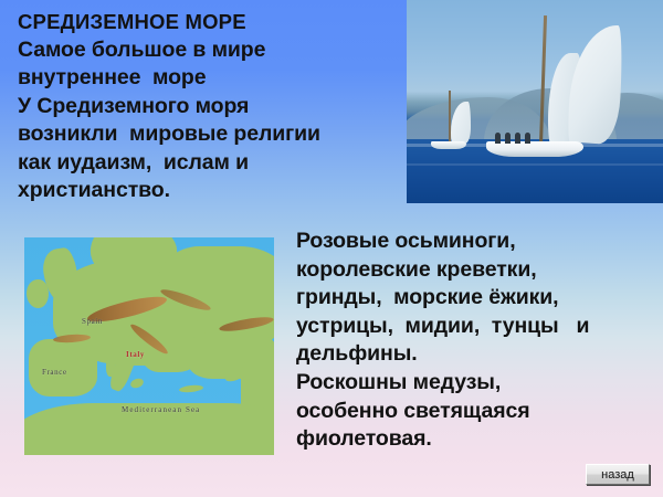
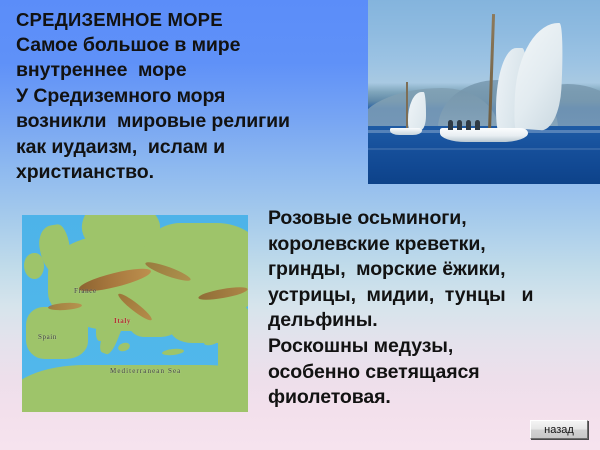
  СРЕДИЗЕМНОЕ МОРЕ
  Самое большое в мире
  внутреннее море
  У Средиземного моря
  возникли мировые религии
  как иудаизм, ислам и
  христианство.
- Spain
+ France
  Italy
- France
+ Spain
  Mediterranean Sea
  Розовые осьминоги,
  королевские креветки,
  гринды, морские ёжики,
  устрицы, мидии, тунцы и
  дельфины.
  Роскошны медузы,
  особенно светящаяся
  фиолетовая.
  назад
